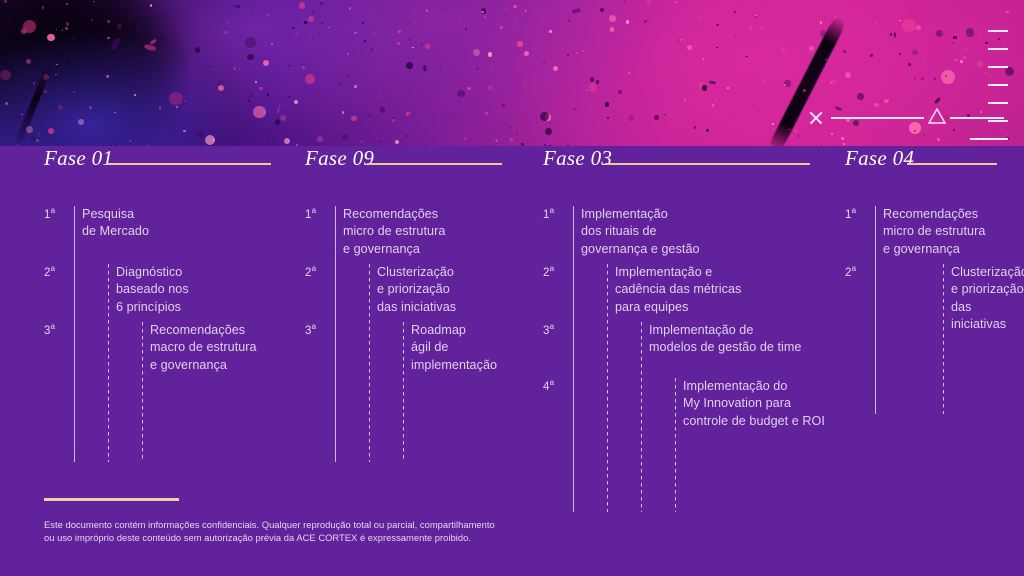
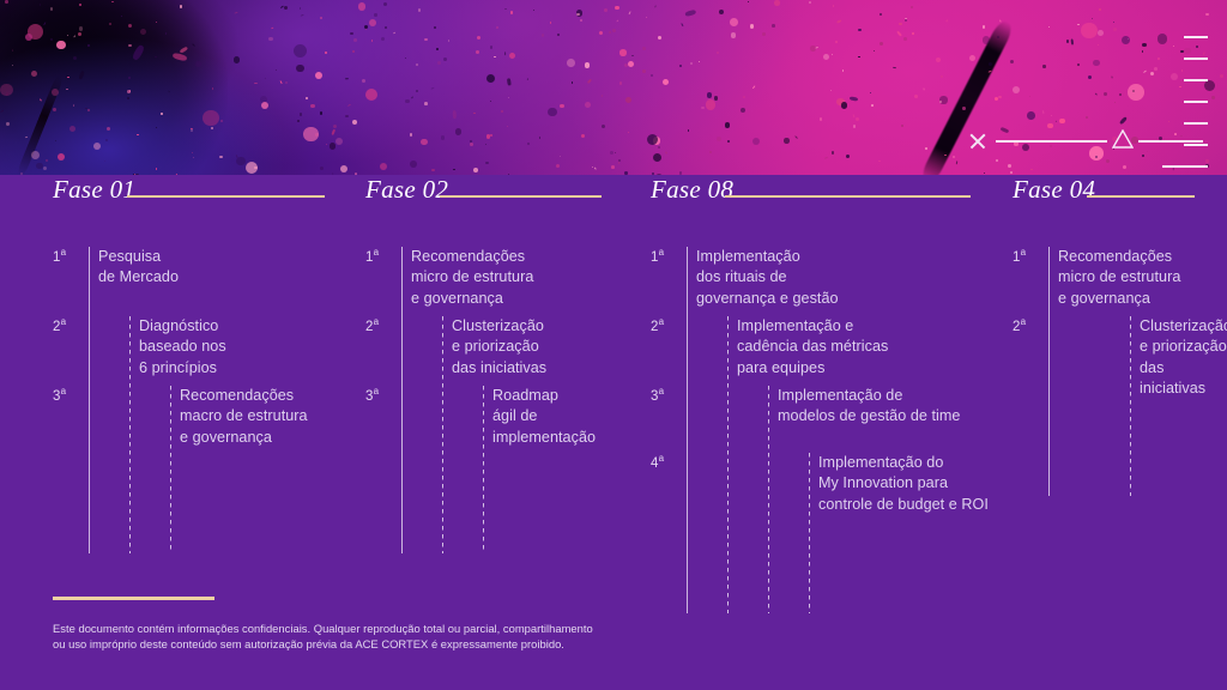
  Fase 01
  1a
  Pesquisa
  de Mercado
  2a
  Diagnóstico
  baseado nos
  6 princípios
  3a
  Recomendações
  macro de estrutura
  e governança
- Fase 09
+ Fase 02
  1a
  Recomendações
  micro de estrutura
  e governança
  2a
  Clusterização
  e priorização
  das iniciativas
  3a
  Roadmap
  ágil de
  implementação
- Fase 03
+ Fase 08
  1a
  Implementação
  dos rituais de
  governança e gestão
  2a
  Implementação e
  cadência das métricas
  para equipes
  3a
  Implementação de
  modelos de gestão de time
  4a
  Implementação do
  My Innovation para
  controle de budget e ROI
  Fase 04
  1a
  Recomendações
  micro de estrutura
  e governança
  2a
  Clusterizaçã
  e priorização
  das iniciativas
  Este documento contém informações confidenciais. Qualquer reprodução total ou parcial, compartilhamento
  ou uso impróprio deste conteúdo sem autorização prévia da ACE CORTEX é expressamente proibido.
